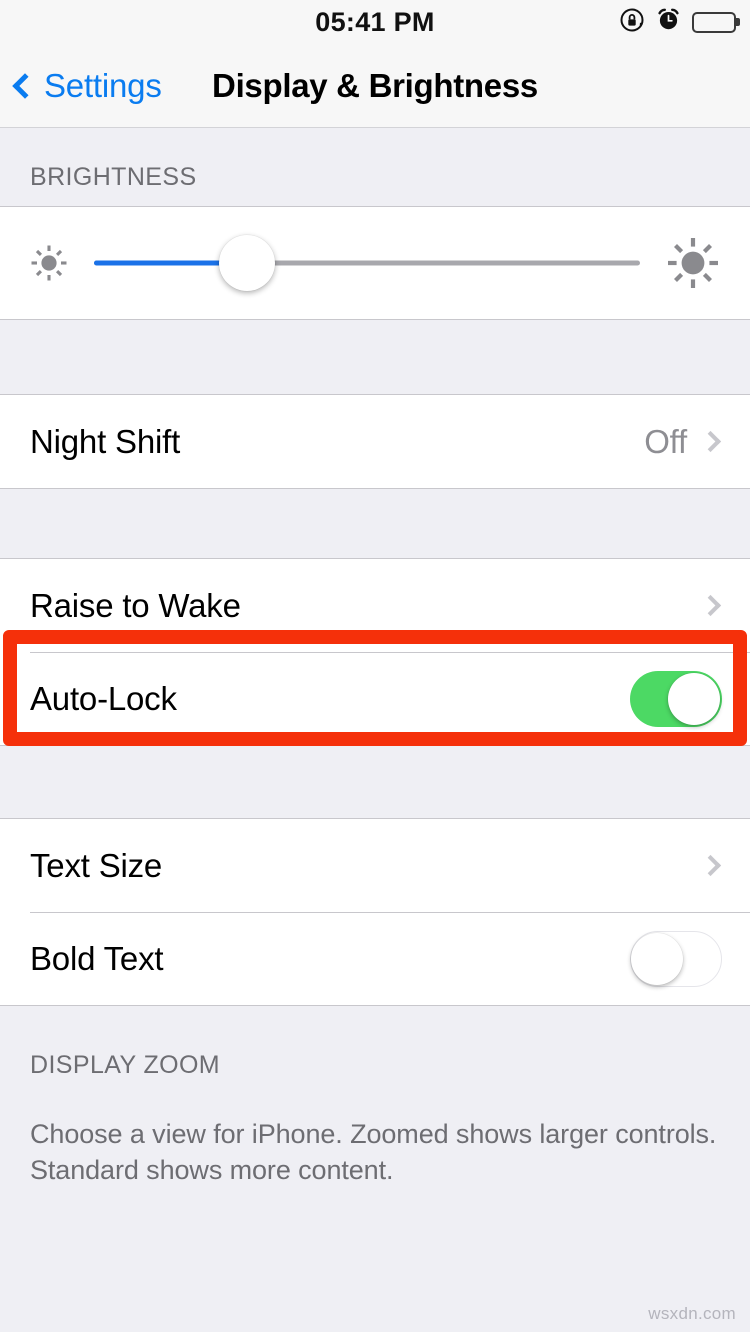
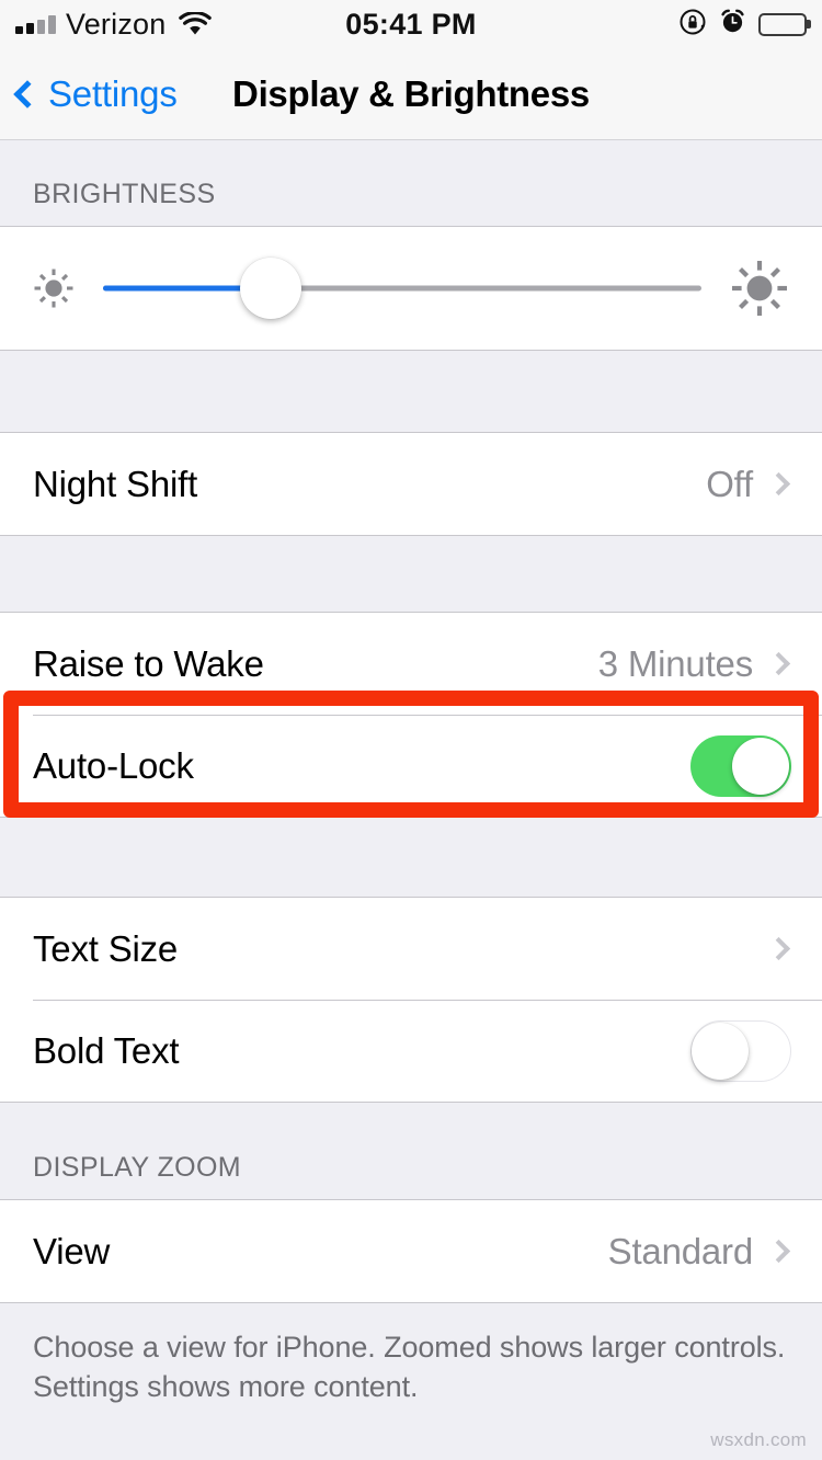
+ Verizon
  05:41 PM
  Settings
  Display & Brightness
  BRIGHTNESS
  Night Shift
  Off
  Raise to Wake
+ 3 Minutes
  Auto-Lock
  Text Size
  Bold Text
  DISPLAY ZOOM
+ View
+ Standard
- Choose a view for iPhone. Zoomed shows larger controls. Standard shows more content.
+ Choose a view for iPhone. Zoomed shows larger controls. Settings shows more content.
  wsxdn.com
